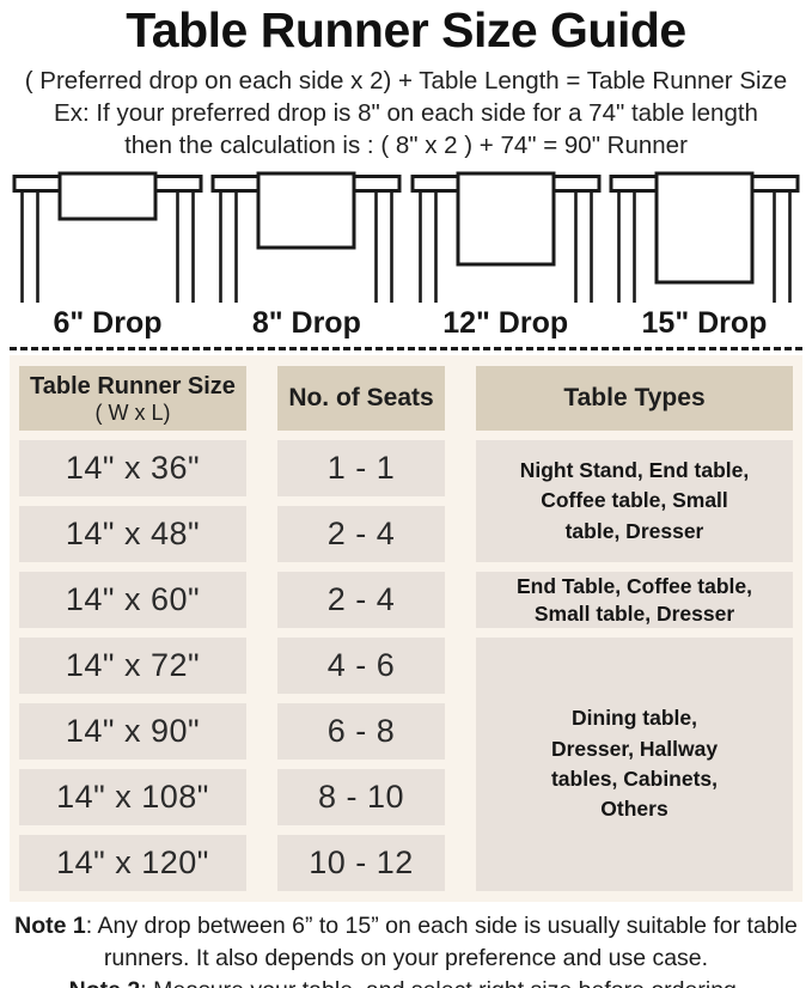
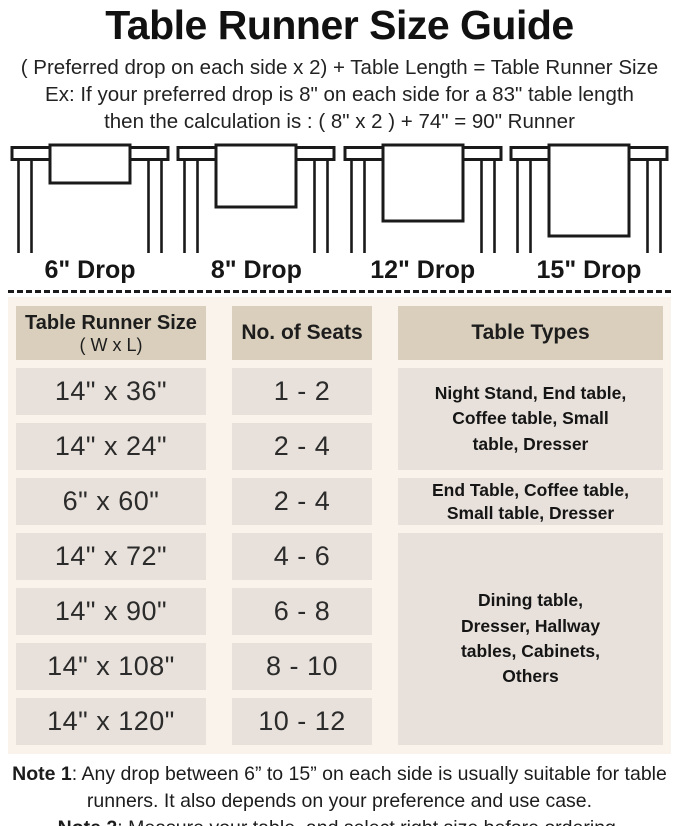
  Table Runner Size Guide
  ( Preferred drop on each side x 2) + Table Length = Table Runner Size
- Ex: If your preferred drop is 8" on each side for a 74" table length
+ Ex: If your preferred drop is 8" on each side for a 83" table length
  then the calculation is : ( 8" x 2 ) + 74" = 90" Runner
  6" Drop
  8" Drop
  12" Drop
  15" Drop
  Table Runner Size
  ( W x L)
  No. of Seats
  Table Types
  14" x 36"
- 1 - 1
+ 1 - 2
- 14" x 48"
+ 14" x 24"
  2 - 4
- 14" x 60"
+ 6" x 60"
  2 - 4
  14" x 72"
  4 - 6
  14" x 90"
  6 - 8
  14" x 108"
  8 - 10
  14" x 120"
  10 - 12
  Night Stand, End table, Coffee table, Small table, Dresser
  End Table, Coffee table, Small table, Dresser
  Dining table, Dresser, Hallway tables, Cabinets, Others
  Note 1: Any drop between 6” to 15” on each side is usually suitable for table runners. It also depends on your preference and use case.
